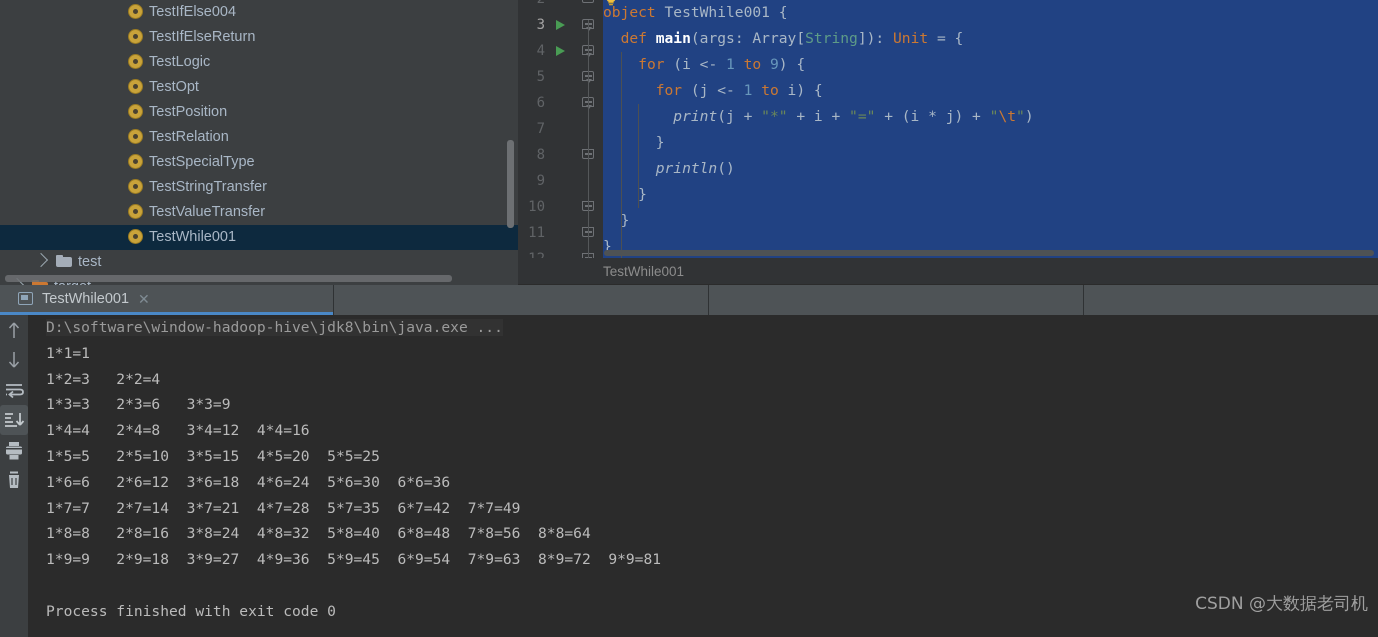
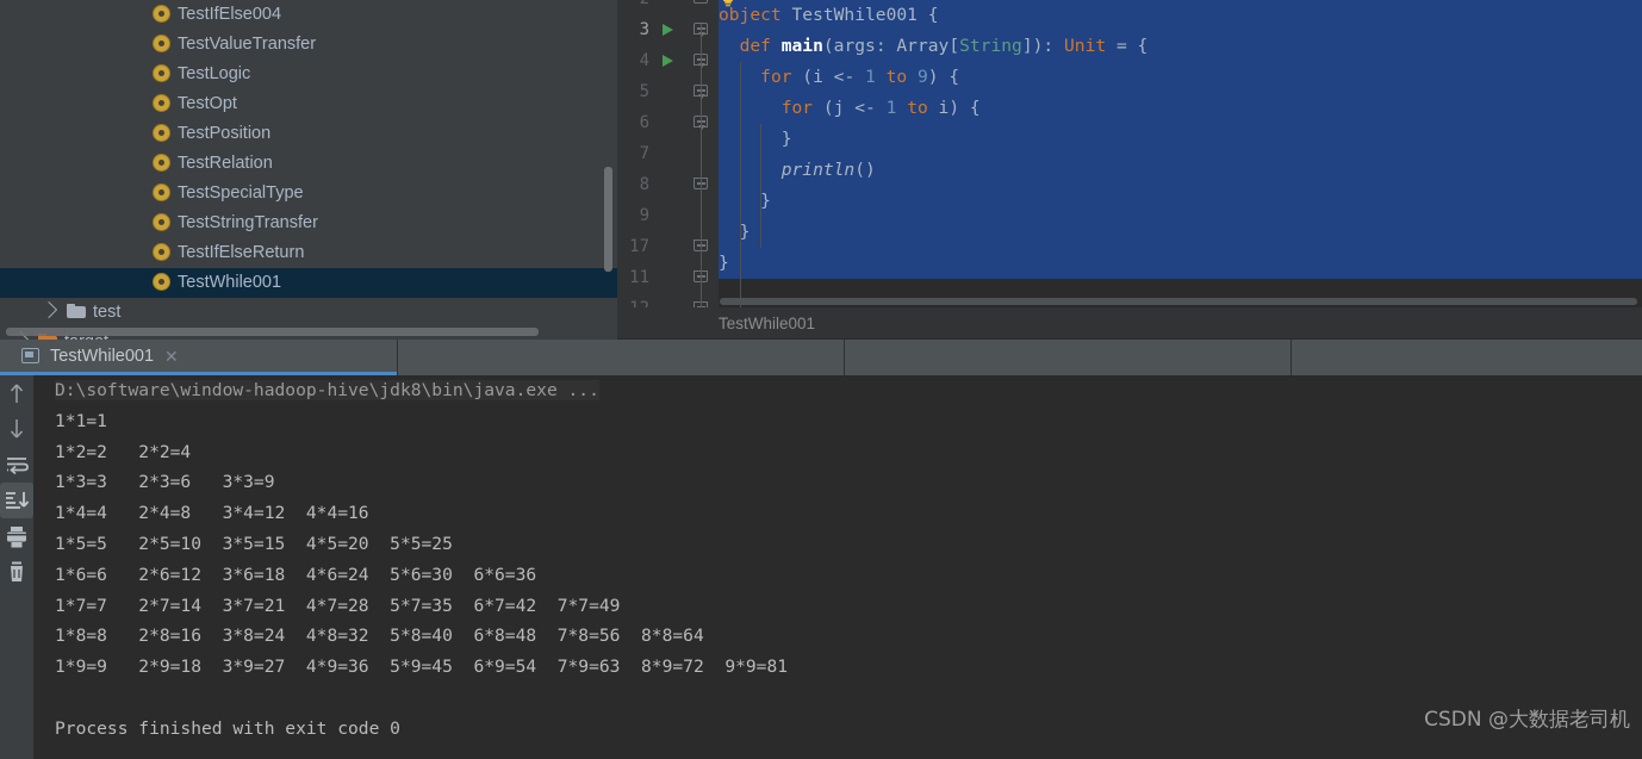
  TestIfElse004
- TestIfElseReturn
+ TestValueTransfer
  TestLogic
  TestOpt
  TestPosition
  TestRelation
  TestSpecialType
  TestStringTransfer
- TestValueTransfer
+ TestIfElseReturn
  TestWhile001
  test
  3
  4
  5
  6
  7
  8
  9
- 10
+ 17
  11
  object TestWhile001 {
  def main(args: Array[String]): Unit = {
  for (i <- 1 to 9) {
  for (j <- 1 to i) {
- print(j + "*" + i + "=" + (i * j) + "\t")
  }
  println()
  }
  }
  }
  TestWhile001
  TestWhile001
  ✕
  D:\software\window-hadoop-hive\jdk8\bin\java.exe ...
  1*1=1
- 1*2=3 2*2=4
+ 1*2=2 2*2=4
  1*3=3 2*3=6 3*3=9
  1*4=4 2*4=8 3*4=12 4*4=16
  1*5=5 2*5=10 3*5=15 4*5=20 5*5=25
  1*6=6 2*6=12 3*6=18 4*6=24 5*6=30 6*6=36
  1*7=7 2*7=14 3*7=21 4*7=28 5*7=35 6*7=42 7*7=49
  1*8=8 2*8=16 3*8=24 4*8=32 5*8=40 6*8=48 7*8=56 8*8=64
  1*9=9 2*9=18 3*9=27 4*9=36 5*9=45 6*9=54 7*9=63 8*9=72 9*9=81
  Process finished with exit code 0
  CSDN @大数据老司机
